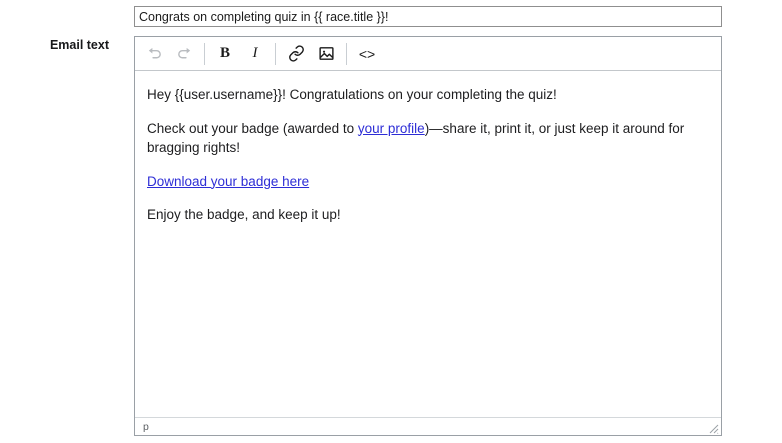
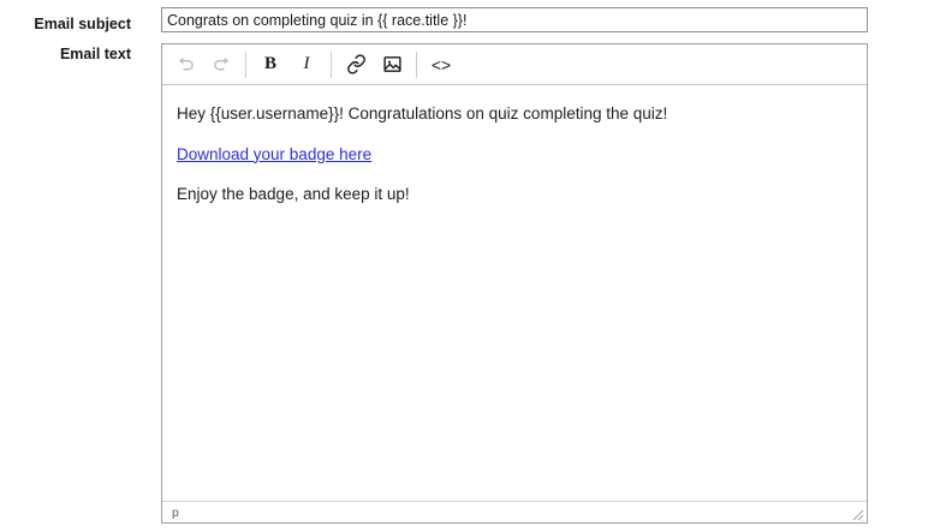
+ Email subject
  Congrats on completing quiz in {{ race.title }}!
  Email text
  B
  I
  <>
- Hey {{user.username}}! Congratulations on your completing the quiz!
+ Hey {{user.username}}! Congratulations on quiz completing the quiz!
- Check out your badge (awarded to your profile)—share it, print it, or just keep it around for bragging rights!
  Download your badge here
  Enjoy the badge, and keep it up!
  p
